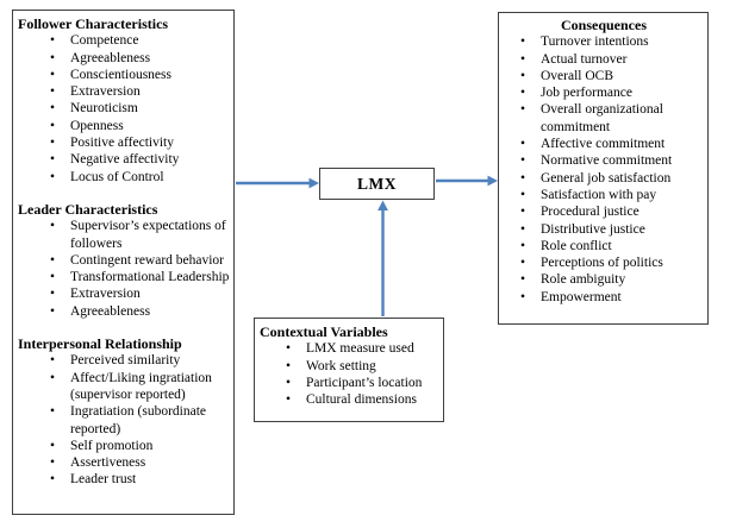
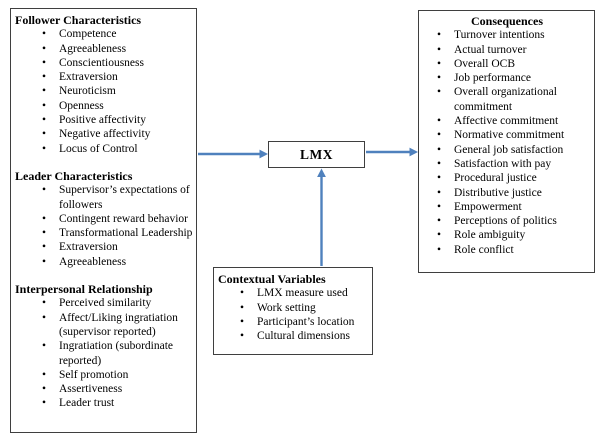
  Follower Characteristics
  Competence
  Agreeableness
  Conscientiousness
  Extraversion
  Neuroticism
  Openness
  Positive affectivity
  Negative affectivity
  Locus of Control
  Leader Characteristics
  Supervisor’s expectations of followers
  Contingent reward behavior
  Transformational Leadership
  Extraversion
  Agreeableness
  Interpersonal Relationship
  Perceived similarity
  Affect/Liking ingratiation (supervisor reported)
  Ingratiation (subordinate reported)
  Self promotion
  Assertiveness
  Leader trust
  LMX
  Contextual Variables
  LMX measure used
  Work setting
  Participant’s location
  Cultural dimensions
  Consequences
  Turnover intentions
  Actual turnover
  Overall OCB
  Job performance
  Overall organizational commitment
  Affective commitment
  Normative commitment
  General job satisfaction
  Satisfaction with pay
  Procedural justice
  Distributive justice
- Role conflict
+ Empowerment
  Perceptions of politics
  Role ambiguity
- Empowerment
+ Role conflict
